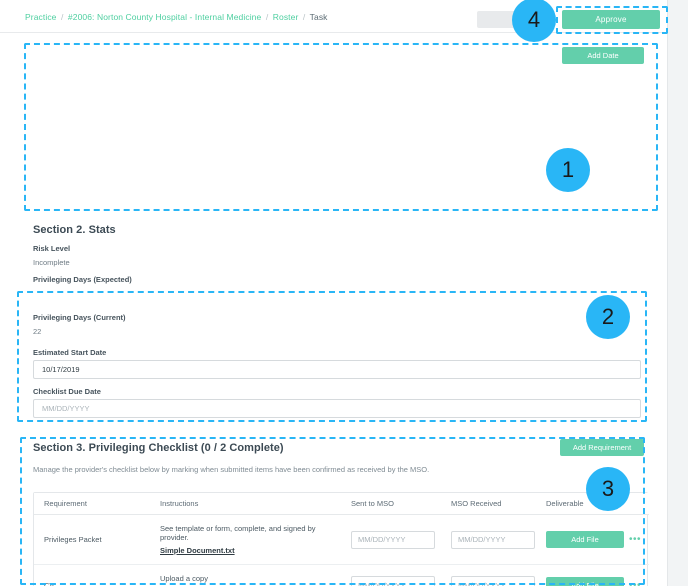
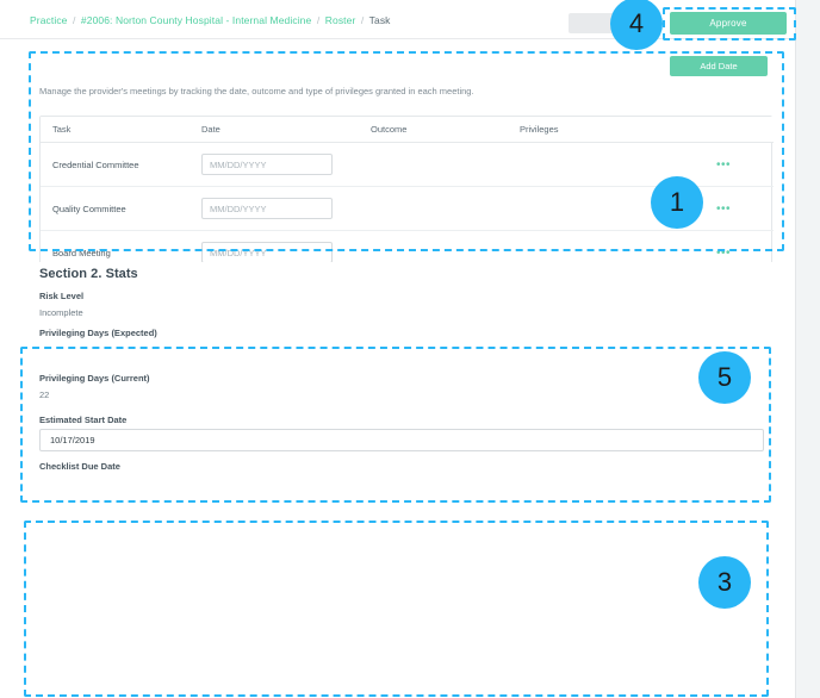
  Practice / #2006: Norton County Hospital - Internal Medicine / Roster / Task
  Approve
+ Manage the provider's meetings by tracking the date, outcome and type of privileges granted in each meeting.
  Add Date
+ Task	Date	Outcome	Privileges
+ Credential Committee	MM/DD/YYYY			•••
+ Quality Committee	MM/DD/YYYY			•••
+ Board Meeting	MM/DD/YYYY			•••
  Section 2. Stats
  Risk Level
  Incomplete
  Privileging Days (Expected)
  Privileging Days (Current)
  22
  Estimated Start Date
  10/17/2019
  Checklist Due Date
- MM/DD/YYYY
- Section 3. Privileging Checklist (0 / 2 Complete)
- Manage the provider's checklist below by marking when submitted items have been confirmed as received by the MSO.
- Add Requirement
- Requirement	Instructions	Sent to MSO	MSO Received	Deliverable
- Privileges Packet	See template or form, complete, and signed by provider. Simple Document.txt	MM/DD/YYYY	MM/DD/YYYY	Add File	•••
- CV	Upload a copy	MM/DD/YYYY	MM/DD/YYYY	Add File	•••
  1
- 2
+ 5
  3
  4
